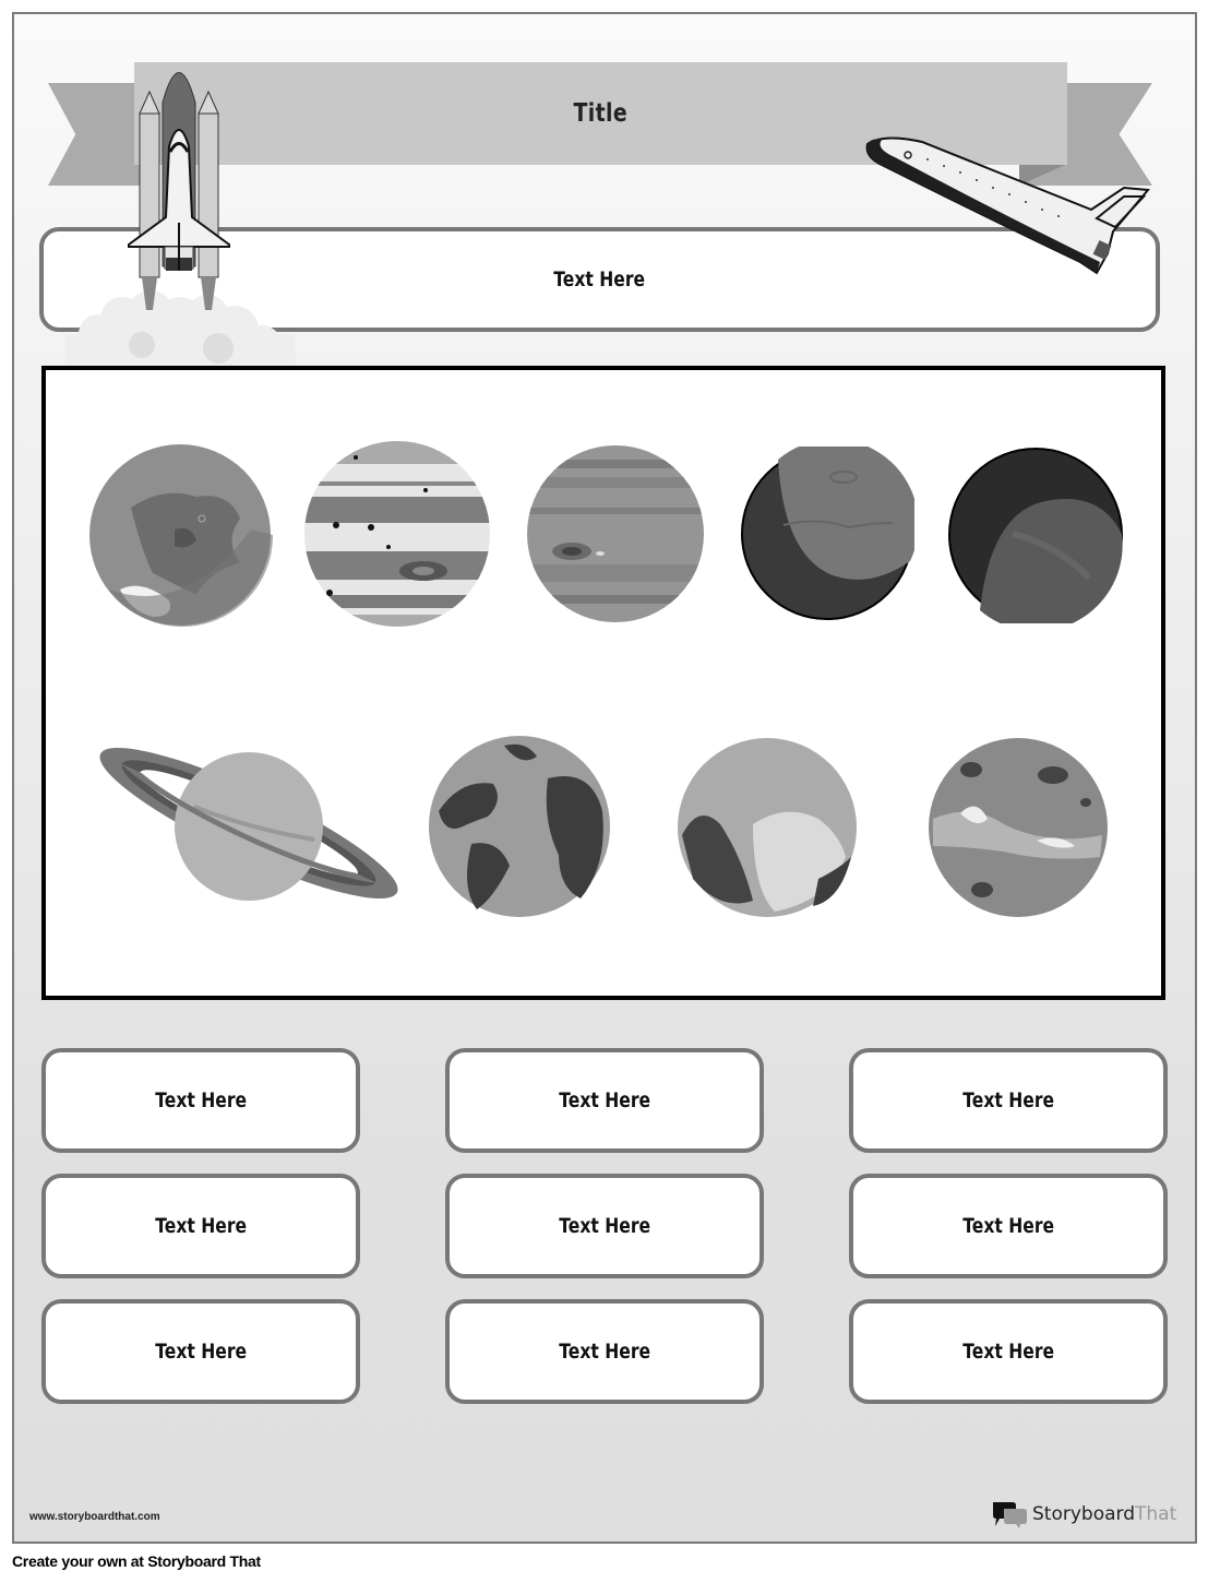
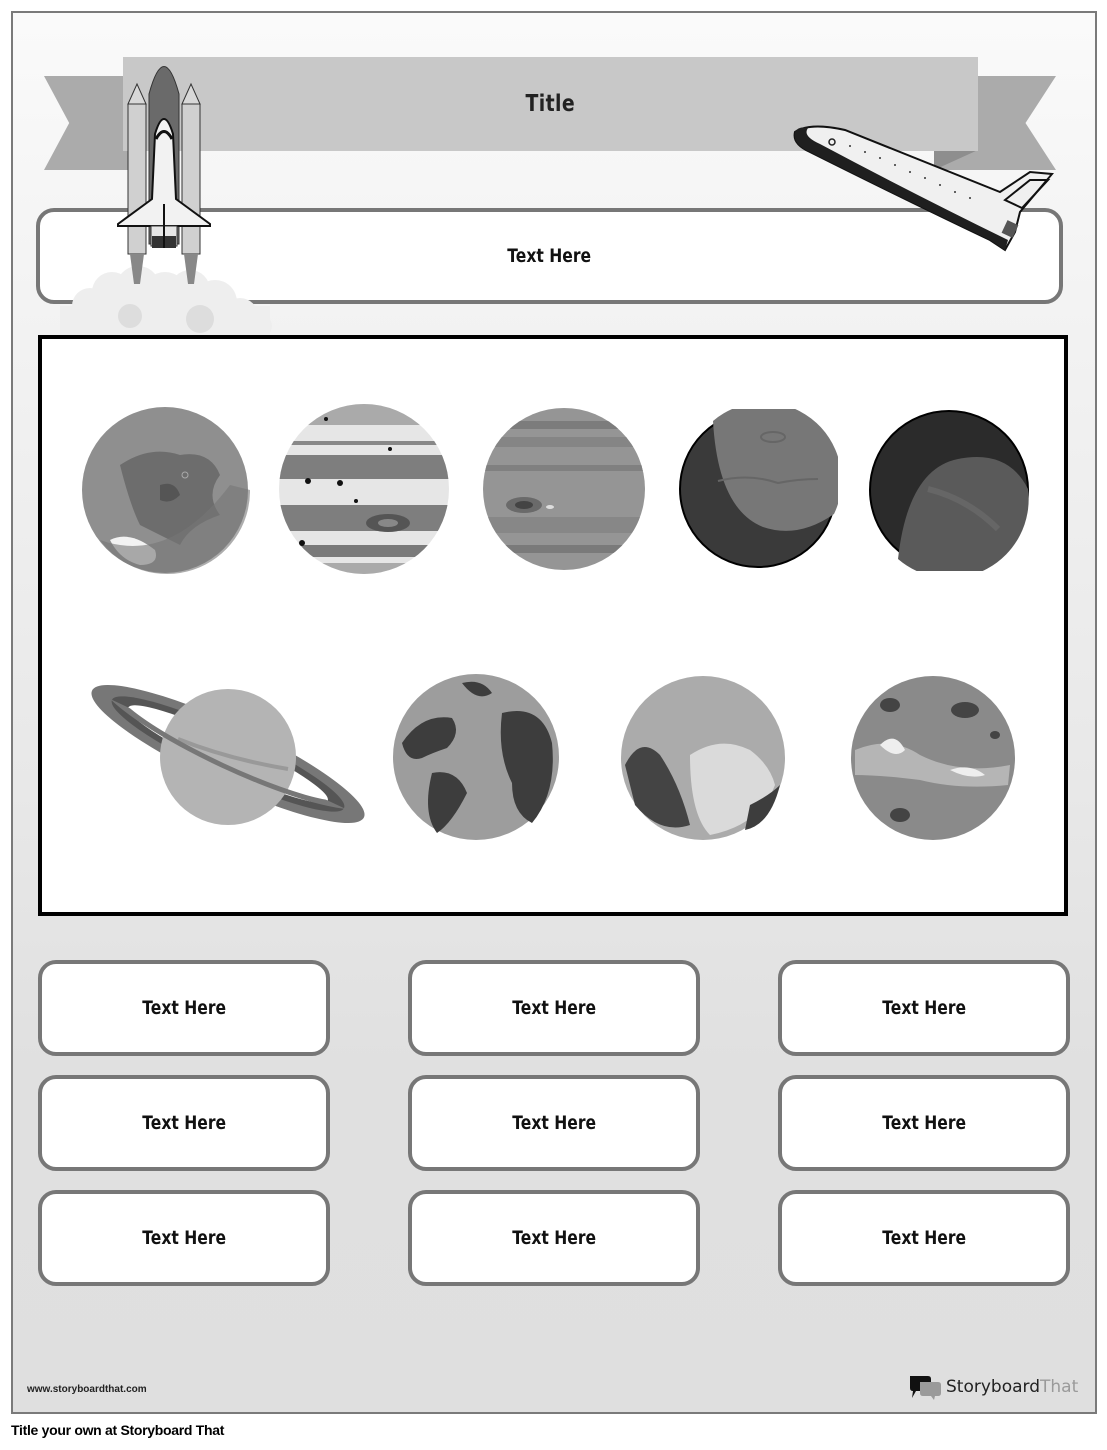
  Title
  Text Here
  Text Here
  Text Here
  Text Here
  Text Here
  Text Here
  Text Here
  Text Here
  Text Here
  Text Here
  www.storyboardthat.com
  Storyboard
  That
- Create your own at Storyboard That
+ Title your own at Storyboard That
